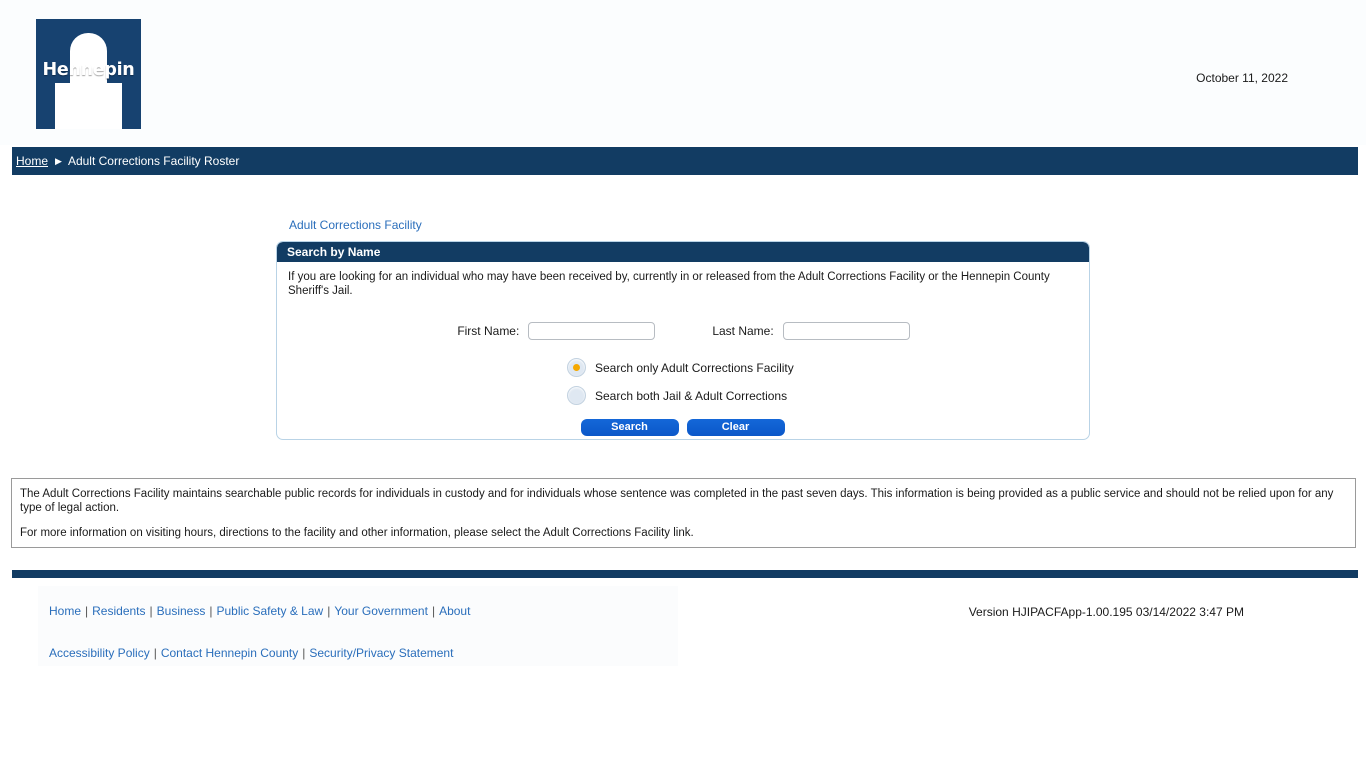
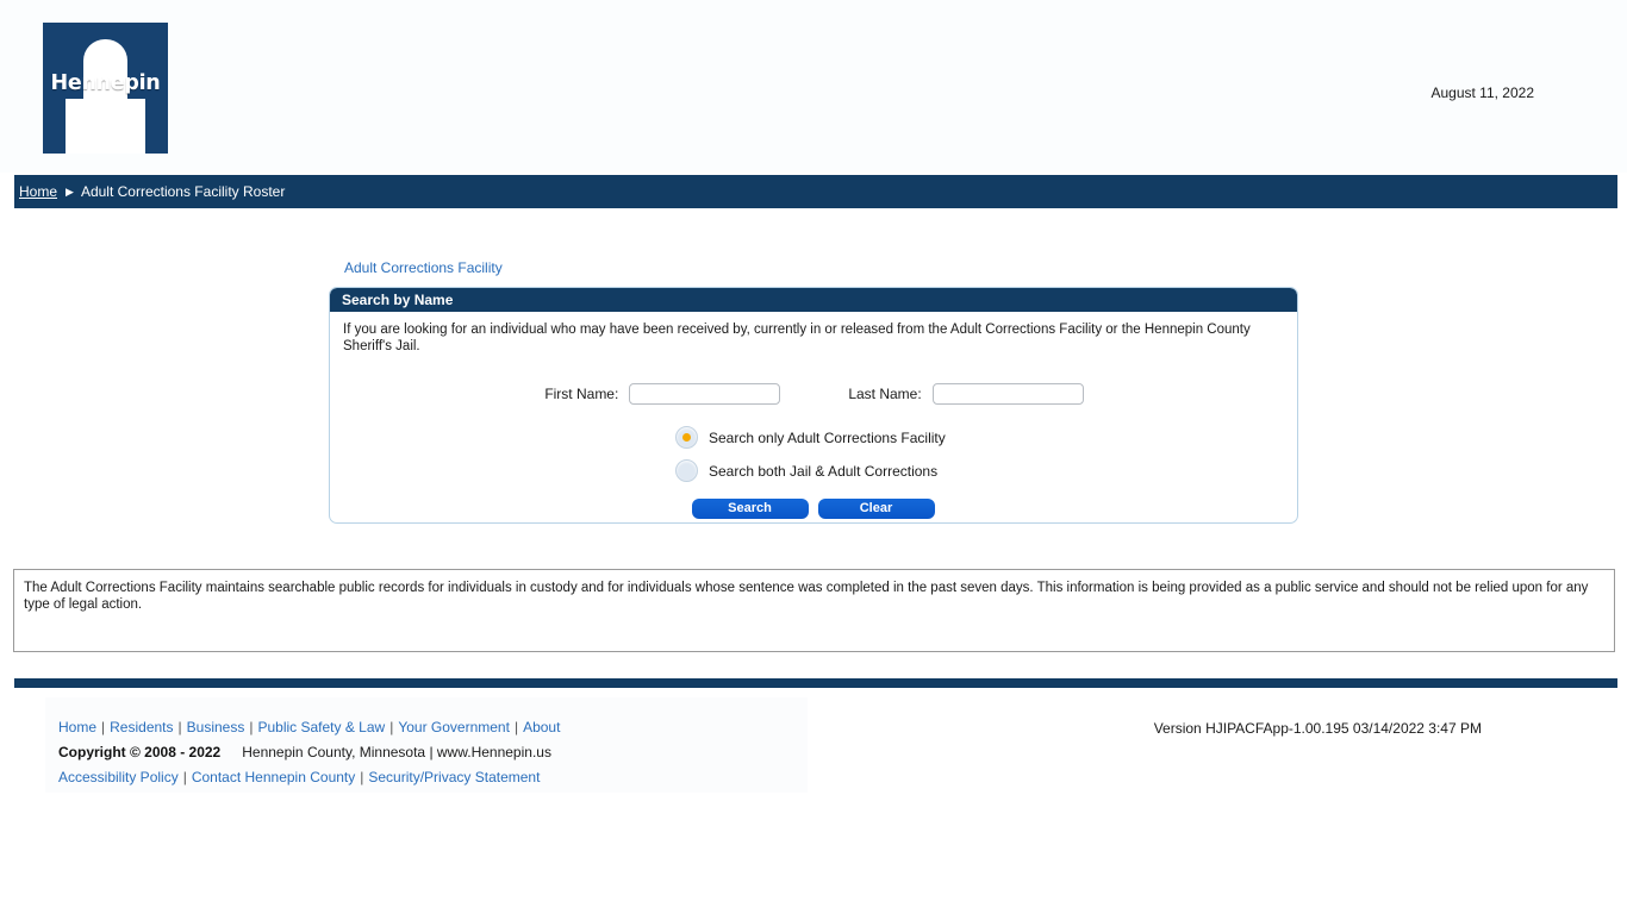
  Hennepin
- October 11, 2022
+ August 11, 2022
  Home
  ▶
  Adult Corrections Facility Roster
  Adult Corrections Facility
  Search by Name
  If you are looking for an individual who may have been received by, currently in or released from the Adult Corrections Facility or the Hennepin County Sheriff's Jail.
  First Name:
  Last Name:
  Search only Adult Corrections Facility
  Search both Jail & Adult Corrections
  Search
  Clear
  The Adult Corrections Facility maintains searchable public records for individuals in custody and for individuals whose sentence was completed in the past seven days. This information is being provided as a public service and should not be relied upon for any type of legal action.
- For more information on visiting hours, directions to the facility and other information, please select the Adult Corrections Facility link.
  Home | Residents | Business | Public Safety & Law | Your Government | About
+ Copyright © 2008 - 2022 Hennepin County, Minnesota | www.Hennepin.us
  Accessibility Policy | Contact Hennepin County | Security/Privacy Statement
  Version HJIPACFApp-1.00.195 03/14/2022 3:47 PM
